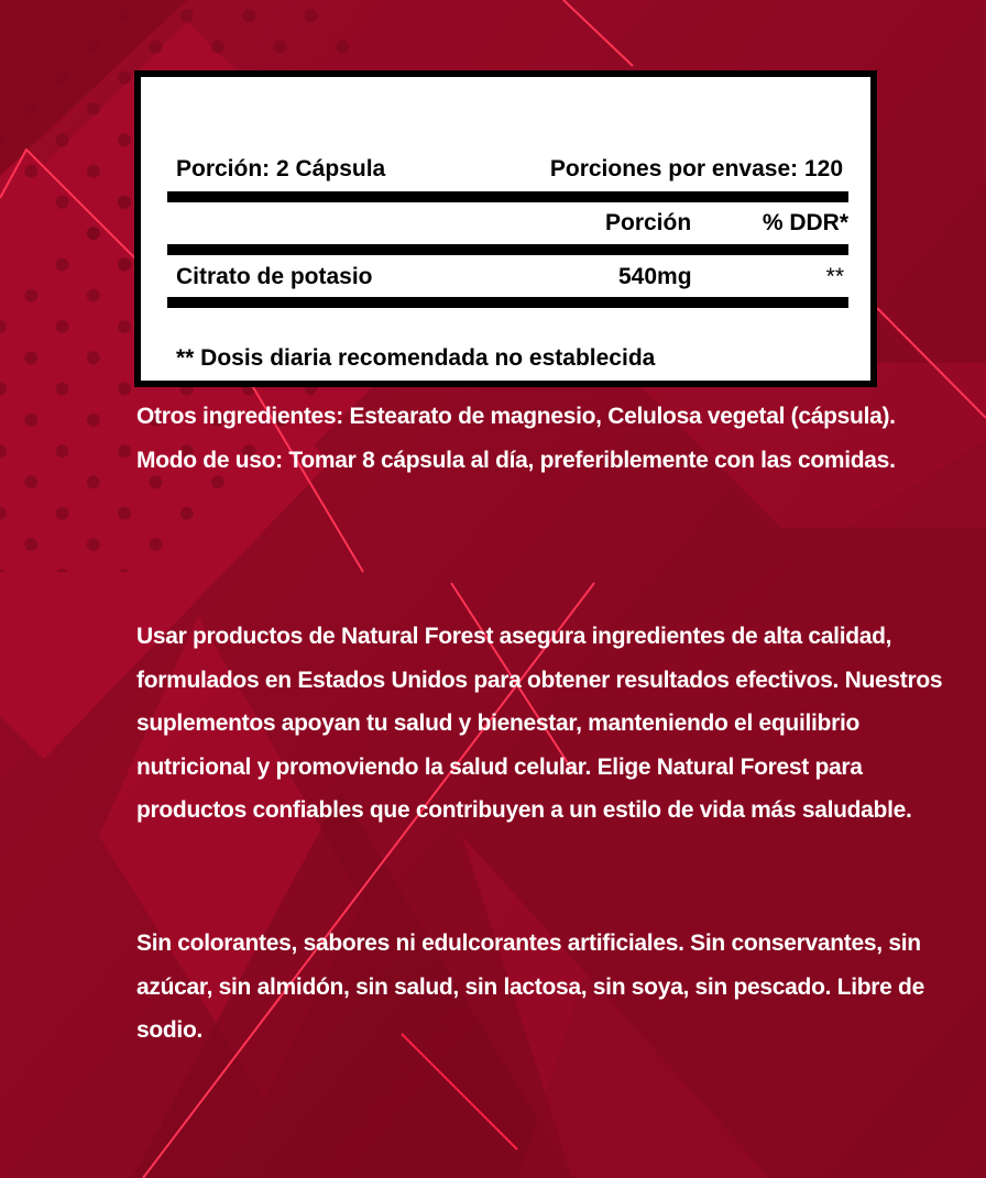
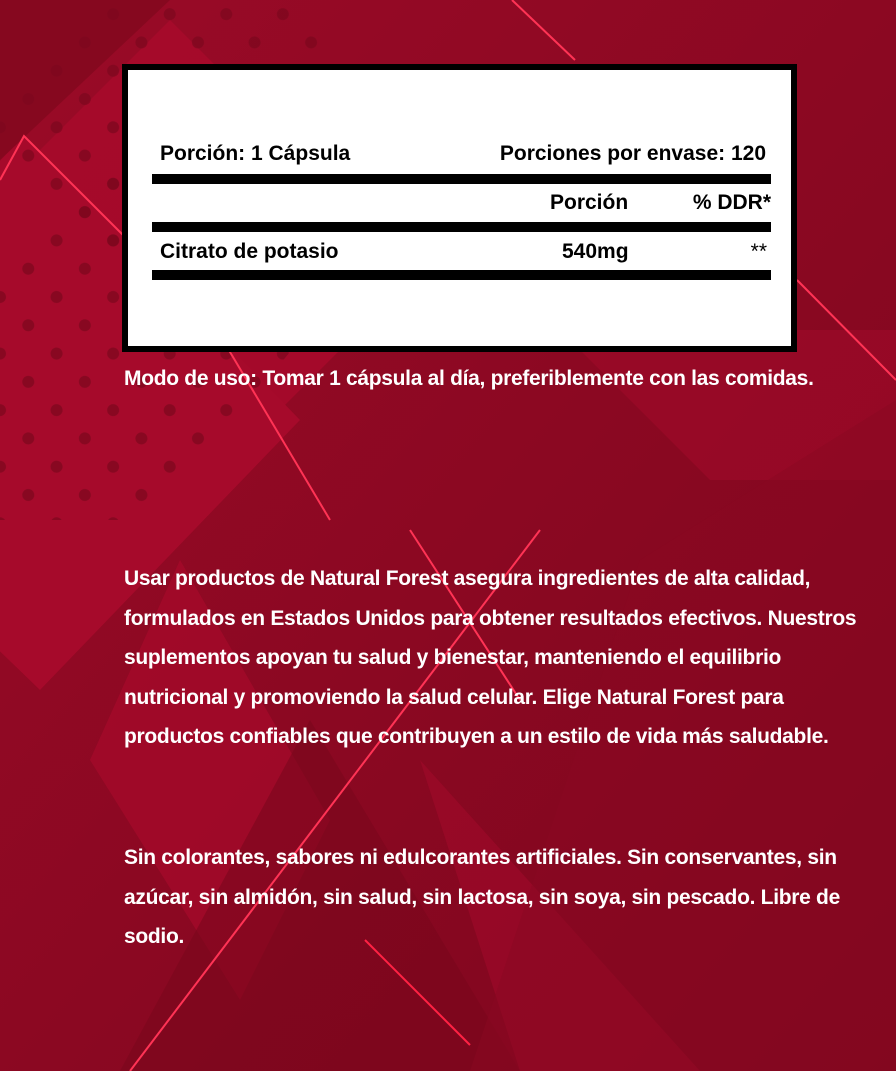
- Porción: 2 Cápsula
+ Porción: 1 Cápsula
  Porciones por envase: 120
  Porción
  % DDR*
  Citrato de potasio
  540mg
  **
- ** Dosis diaria recomendada no establecida
- Otros ingredientes: Estearato de magnesio, Celulosa vegetal (cápsula).
- Modo de uso: Tomar 8 cápsula al día, preferiblemente con las comidas.
+ Modo de uso: Tomar 1 cápsula al día, preferiblemente con las comidas.
  Usar productos de Natural Forest asegura ingredientes de alta calidad, formulados en Estados Unidos para obtener resultados efectivos. Nuestros suplementos apoyan tu salud y bienestar, manteniendo el equilibrio nutricional y promoviendo la salud celular. Elige Natural Forest para productos confiables que contribuyen a un estilo de vida más saludable.
  Sin colorantes, sabores ni edulcorantes artificiales. Sin conservantes, sin azúcar, sin almidón, sin salud, sin lactosa, sin soya, sin pescado. Libre de sodio.
